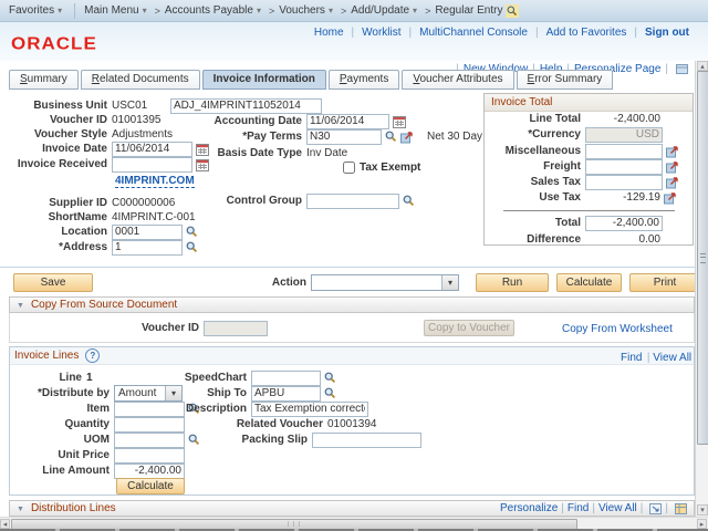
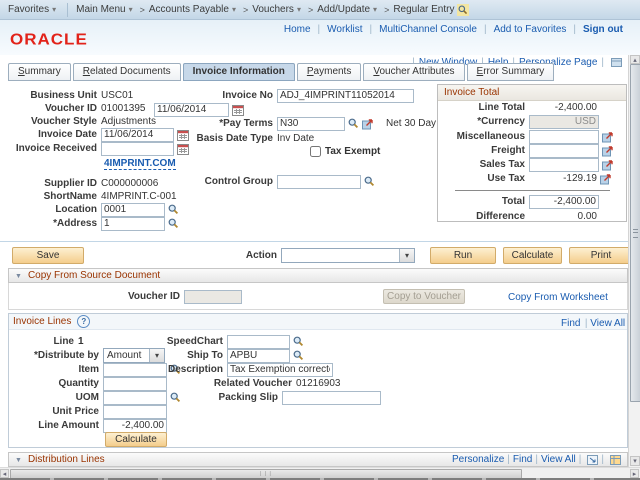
  Favorites
  Main Menu
  >
  Accounts Payable
  >
  Vouchers
  >
  Add/Update
  >
  Regular Entry
  Home
  |
  Worklist
  |
  MultiChannel Console
  |
  Add to Favorites
  |
  Sign out
  ORACLE
  |
  Summary
  Related Documents
  Invoice Information
  Payments
  Voucher Attributes
  Error Summary
  Business Unit
  USC01
  Voucher ID
  01001395
  Voucher Style
  Adjustments
  Invoice Date
  11/06/2014
  Invoice Received
  4IMPRINT.COM
  Supplier ID
  C000000006
  ShortName
  4IMPRINT.C-001
  Location
  0001
  *Address
  1
+ Invoice No
  ADJ_4IMPRINT11052014
- Accounting Date
  11/06/2014
  *Pay Terms
  N30
  Net 30 Day
  Basis Date Type
  Inv Date
  Tax Exempt
  Control Group
  Invoice Total
  Line Total
  -2,400.00
  *Currency
  USD
  Miscellaneous
  Freight
  Sales Tax
  Use Tax
  -129.19
  Total
  -2,400.00
  Difference
  0.00
  Save
  Action
  Run
  Calculate
  Print
  Copy From Source Document
  Voucher ID
  Copy to Voucher
  Copy From Worksheet
  Invoice Lines
  Find | View All
  Line
  1
  *Distribute by
  Amount
  Item
  Quantity
  UOM
  Unit Price
  Line Amount
  -2,400.00
  Calculate
  SpeedChart
  Ship To
  APBU
  Description
  Tax Exemption correct
  Related Voucher
- 01001394
+ 01216903
  Packing Slip
  Distribution Lines
  Personalize
  |
  Find
  |
  View All
  |
  |
